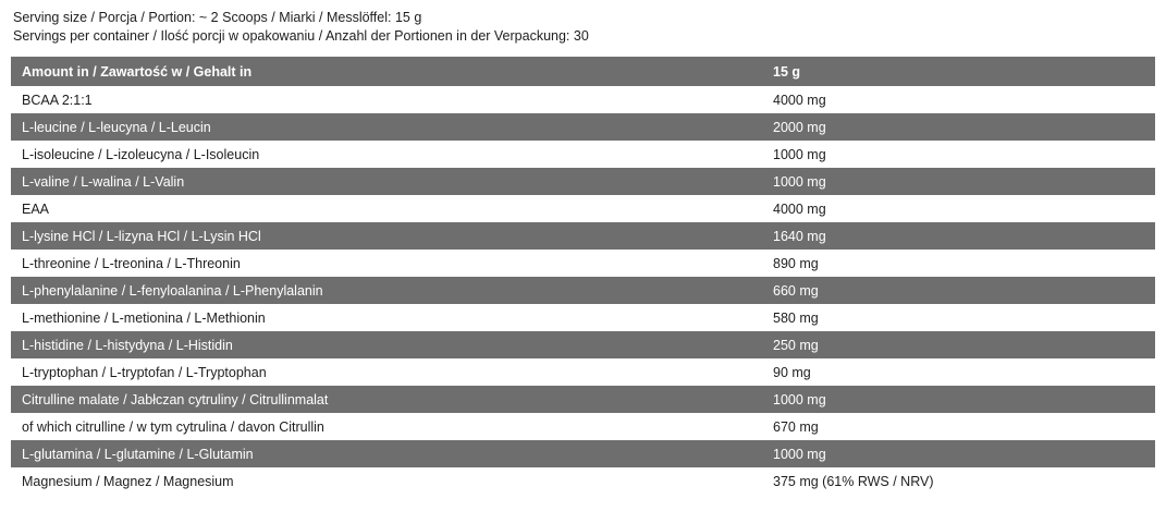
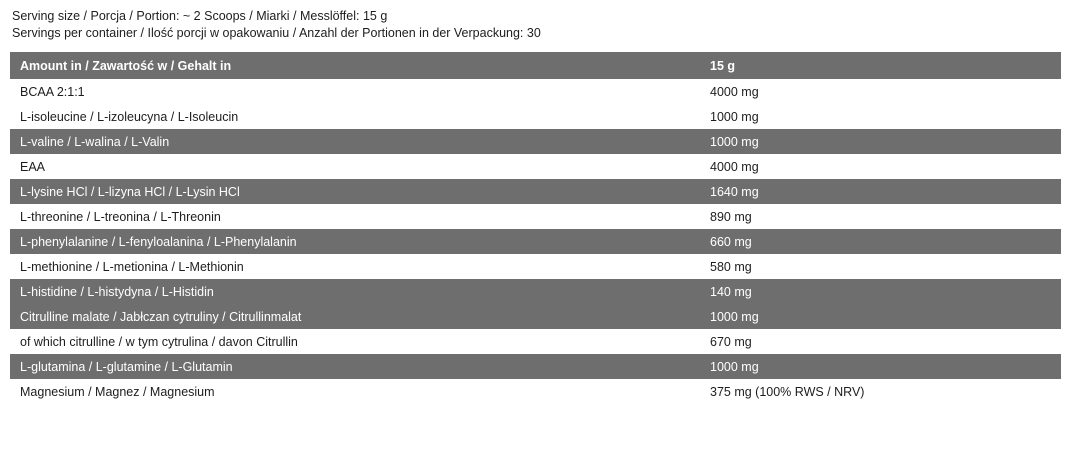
  Serving size / Porcja / Portion: ~ 2 Scoops / Miarki / Messlöffel: 15 g
  Servings per container / Ilość porcji w opakowaniu / Anzahl der Portionen in der Verpackung: 30
  Amount in / Zawartość w / Gehalt in	15 g
  BCAA 2:1:1	4000 mg
- L-leucine / L-leucyna / L-Leucin	2000 mg
  L-isoleucine / L-izoleucyna / L-Isoleucin	1000 mg
  L-valine / L-walina / L-Valin	1000 mg
  EAA	4000 mg
  L-lysine HCl / L-lizyna HCl / L-Lysin HCl	1640 mg
  L-threonine / L-treonina / L-Threonin	890 mg
  L-phenylalanine / L-fenyloalanina / L-Phenylalanin	660 mg
  L-methionine / L-metionina / L-Methionin	580 mg
- L-histidine / L-histydyna / L-Histidin	250 mg
+ L-histidine / L-histydyna / L-Histidin	140 mg
- L-tryptophan / L-tryptofan / L-Tryptophan	90 mg
  Citrulline malate / Jabłczan cytruliny / Citrullinmalat	1000 mg
  of which citrulline / w tym cytrulina / davon Citrullin	670 mg
  L-glutamina / L-glutamine / L-Glutamin	1000 mg
- Magnesium / Magnez / Magnesium	375 mg (61% RWS / NRV)
+ Magnesium / Magnez / Magnesium	375 mg (100% RWS / NRV)
